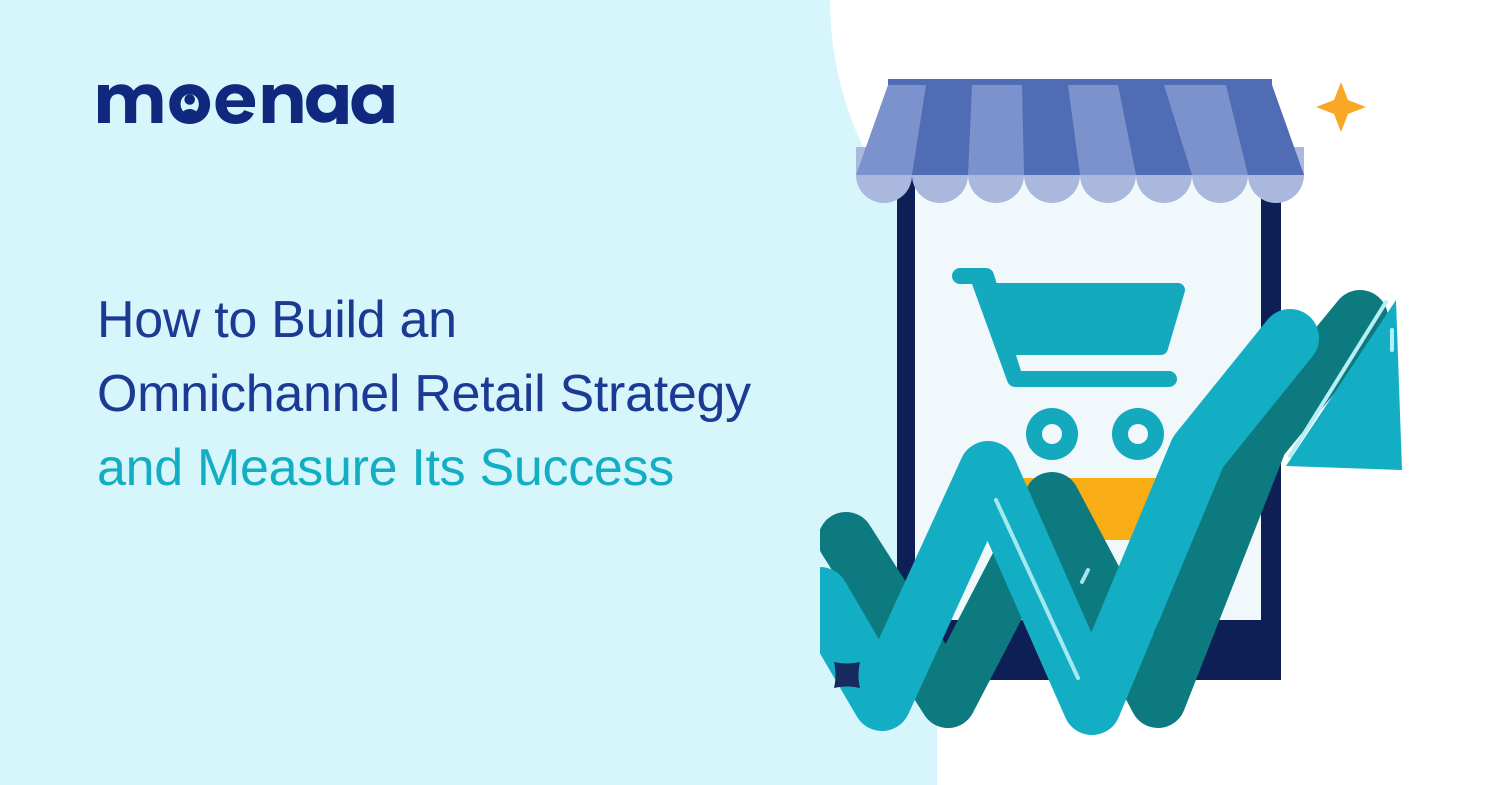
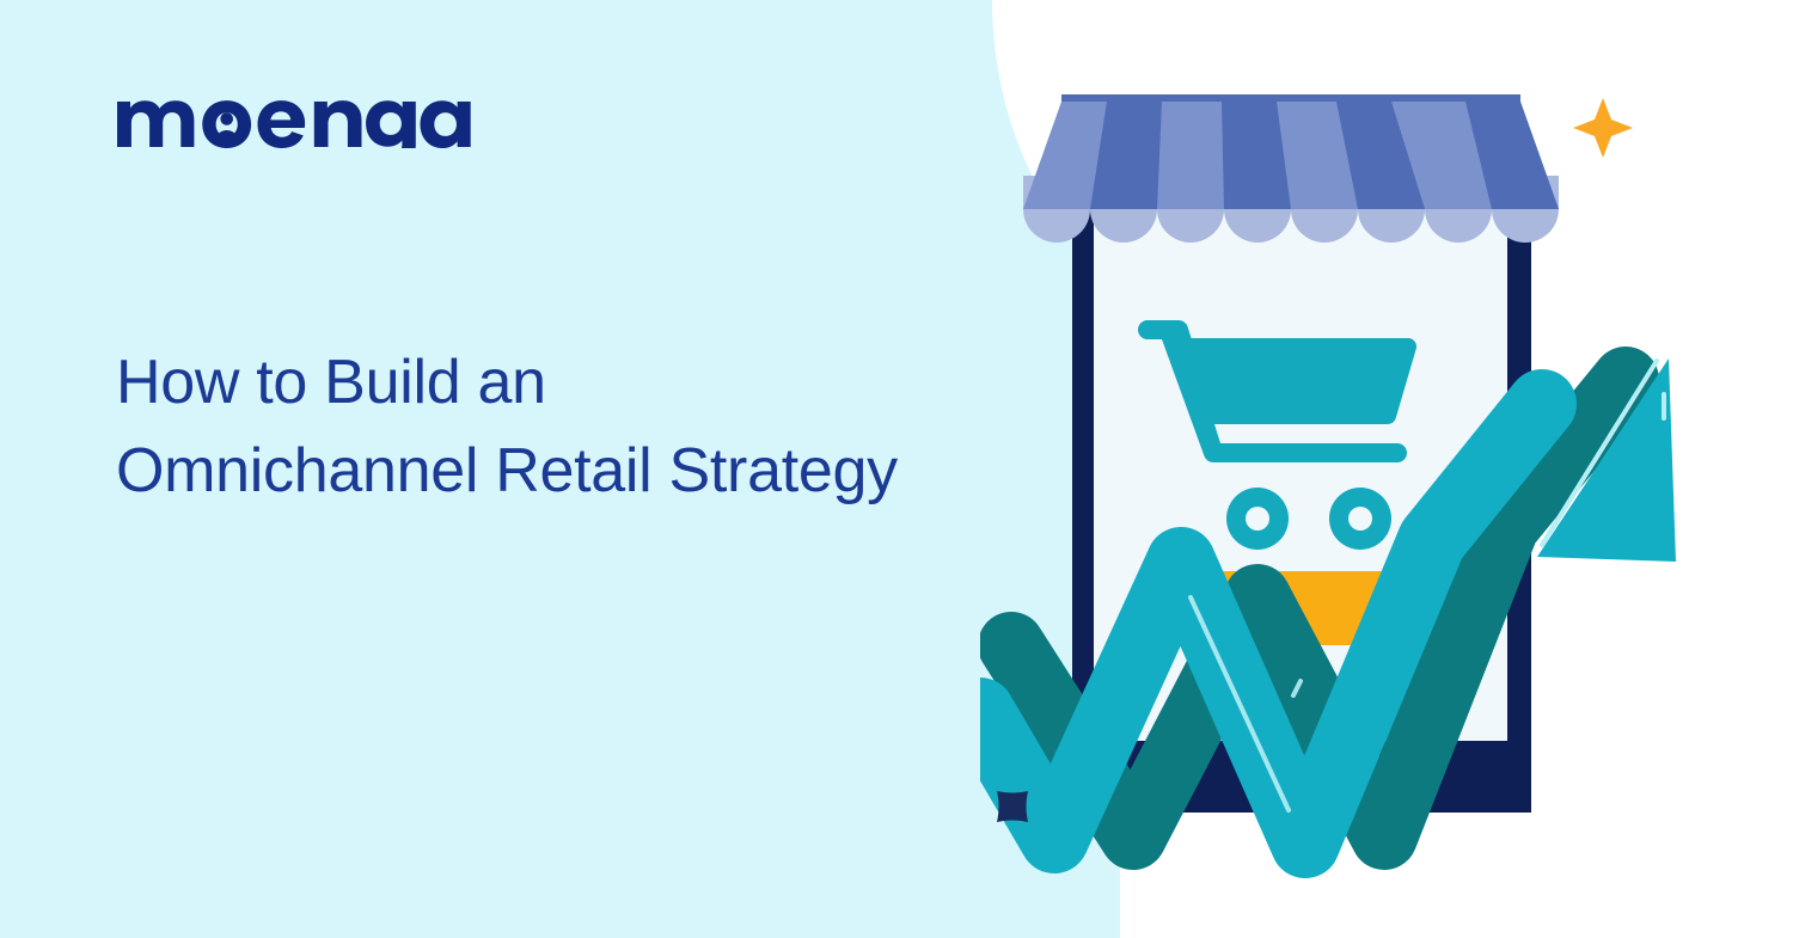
  How to Build an
  Omnichannel Retail Strategy
- and Measure Its Success
